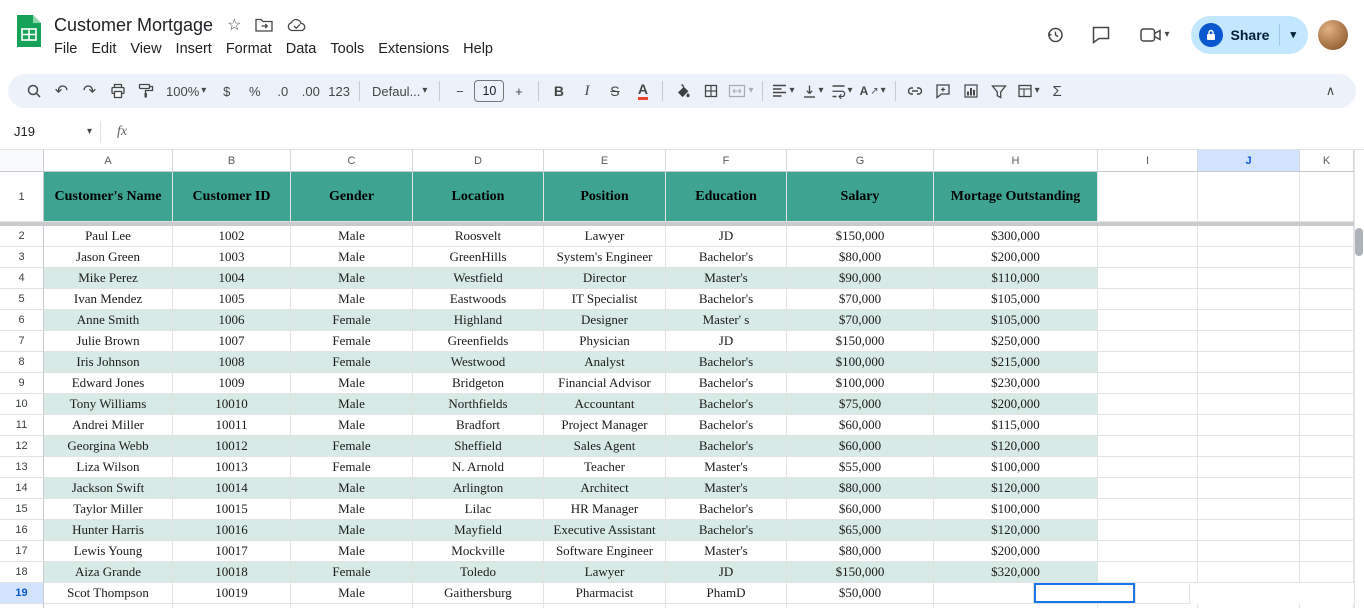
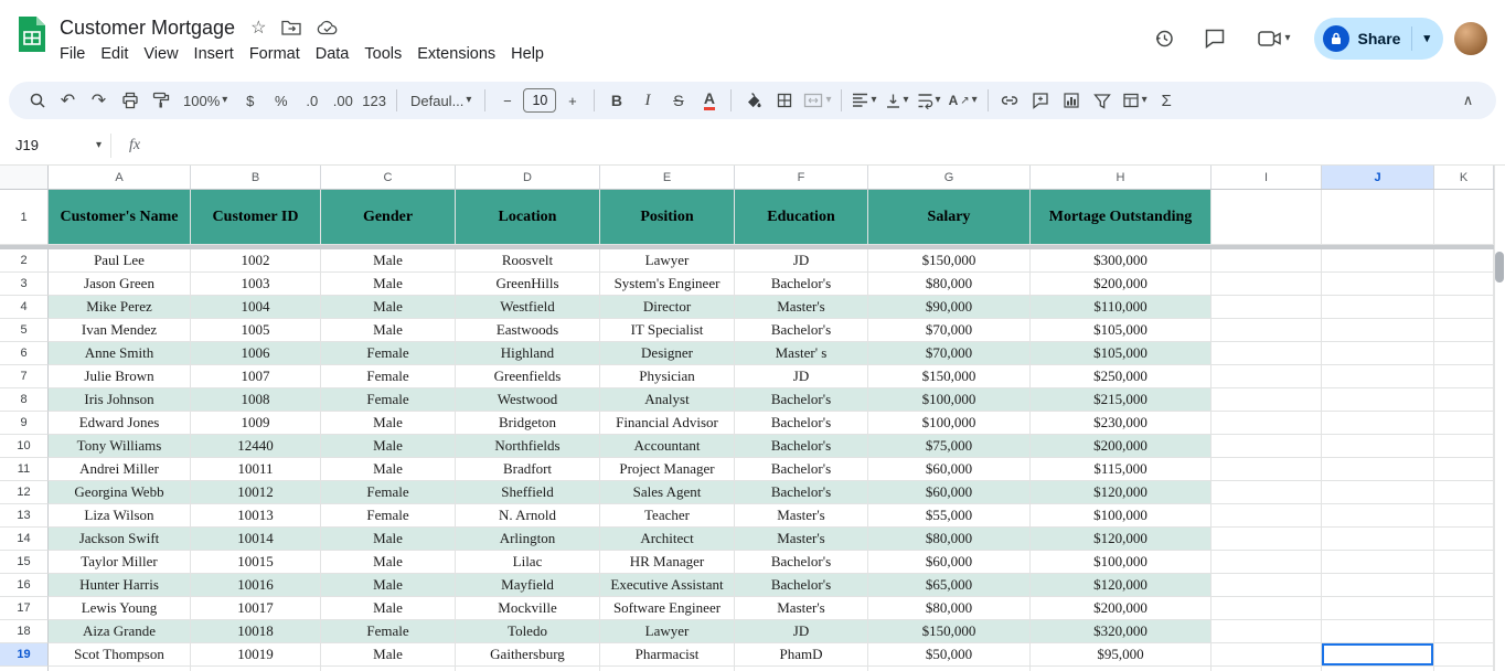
  Customer Mortgage
  ☆
  File
  Edit
  View
  Insert
  Format
  Data
  Tools
  Extensions
  Help
  ▾
  Share
  ▾
  ↶
  ↷
  100%
  ▾
  $
  %
  .0
  .00
  123
  Defaul...
  ▾
  −
  10
  +
  B
  I
  S
  A
  ▾
  ▾
  ▾
  ▾
  A
  ↗
  ▾
  ▾
  Σ
  ∧
  J19
  ▾
  fx
  A
  B
  C
  D
  E
  F
  G
  H
  I
  J
  K
  1
  Customer's Name
  Customer ID
  Gender
  Location
  Position
  Education
  Salary
  Mortage Outstanding
  2
  Paul Lee
  1002
  Male
  Roosvelt
  Lawyer
  JD
  $150,000
  $300,000
  3
  Jason Green
  1003
  Male
  GreenHills
  System's Engineer
  Bachelor's
  $80,000
  $200,000
  4
  Mike Perez
  1004
  Male
  Westfield
  Director
  Master's
  $90,000
  $110,000
  5
  Ivan Mendez
  1005
  Male
  Eastwoods
  IT Specialist
  Bachelor's
  $70,000
  $105,000
  6
  Anne Smith
  1006
  Female
  Highland
  Designer
  Master' s
  $70,000
  $105,000
  7
  Julie Brown
  1007
  Female
  Greenfields
  Physician
  JD
  $150,000
  $250,000
  8
  Iris Johnson
  1008
  Female
  Westwood
  Analyst
  Bachelor's
  $100,000
  $215,000
  9
  Edward Jones
  1009
  Male
  Bridgeton
  Financial Advisor
  Bachelor's
  $100,000
  $230,000
  10
  Tony Williams
- 10010
+ 12440
  Male
  Northfields
  Accountant
  Bachelor's
  $75,000
  $200,000
  11
  Andrei Miller
  10011
  Male
  Bradfort
  Project Manager
  Bachelor's
  $60,000
  $115,000
  12
  Georgina Webb
  10012
  Female
  Sheffield
  Sales Agent
  Bachelor's
  $60,000
  $120,000
  13
  Liza Wilson
  10013
  Female
  N. Arnold
  Teacher
  Master's
  $55,000
  $100,000
  14
  Jackson Swift
  10014
  Male
  Arlington
  Architect
  Master's
  $80,000
  $120,000
  15
  Taylor Miller
  10015
  Male
  Lilac
  HR Manager
  Bachelor's
  $60,000
  $100,000
  16
  Hunter Harris
  10016
  Male
  Mayfield
  Executive Assistant
  Bachelor's
  $65,000
  $120,000
  17
  Lewis Young
  10017
  Male
  Mockville
  Software Engineer
  Master's
  $80,000
  $200,000
  18
  Aiza Grande
  10018
  Female
  Toledo
  Lawyer
  JD
  $150,000
  $320,000
  19
  Scot Thompson
  10019
  Male
  Gaithersburg
  Pharmacist
  PhamD
  $50,000
+ $95,000
